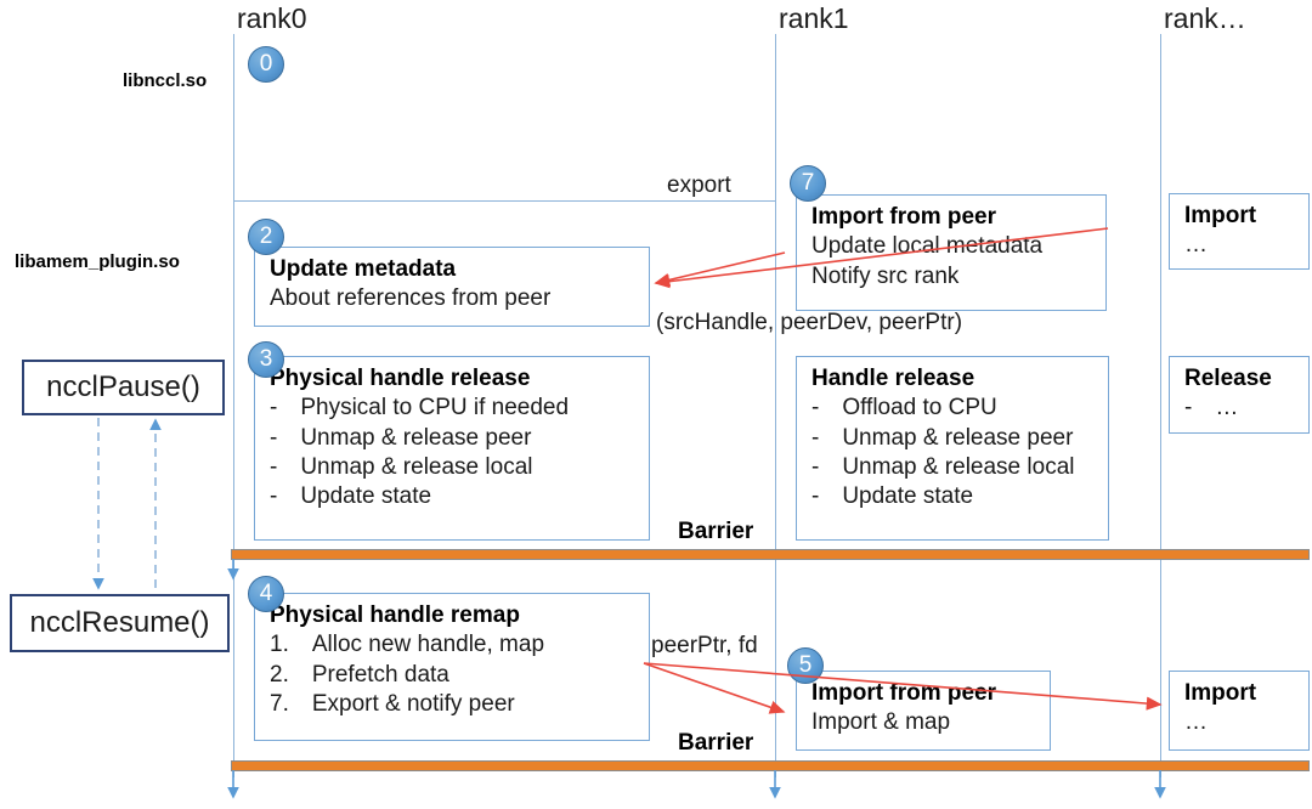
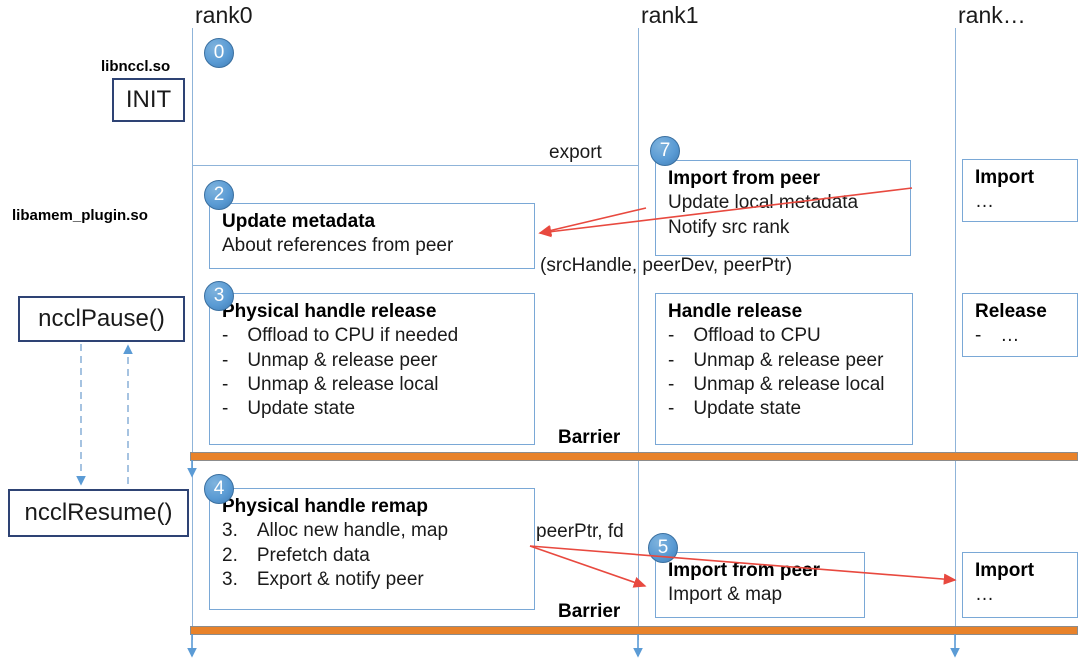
  rank0
  rank1
  rank…
  libnccl.so
  libamem_plugin.so
+ INIT
  ncclPause()
  ncclResume()
  export
  0
  Import from peer
  Update localetadata
  Notify src rank
  7
  Import
  …
  Update metadata
  About references from peer
  2
  (srcHandle, peerDev, peerPtr)
  Physical handle release
- - Physical to CPU if needed
+ - Offload to CPU if needed
  - Unmap & release peer
  - Unmap & release local
  - Update state
  3
  Handle release
  - Offload to CPU
  - Unmap & release peer
  - Unmap & release local
  - Update state
  Release
  - …
  Barrier
  Physical handle remap
- 1. Alloc new handle, map
+ 3. Alloc new handle, map
  2. Prefetch data
- 7. Export & notify peer
+ 3. Export & notify peer
  4
  peerPtr, fd
  Import from peer
  Import & map
  5
  Import
  …
  Barrier
